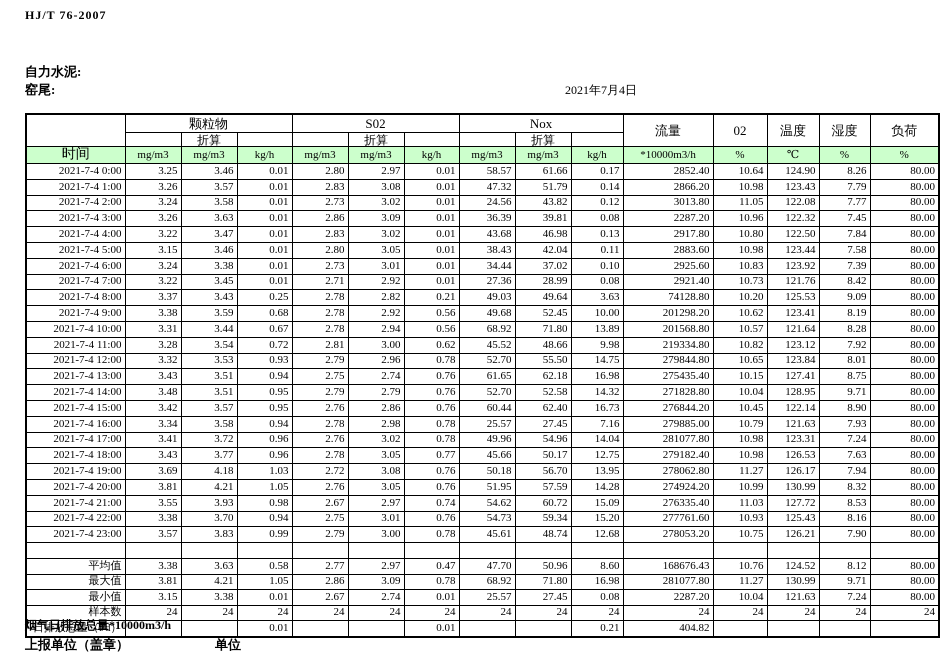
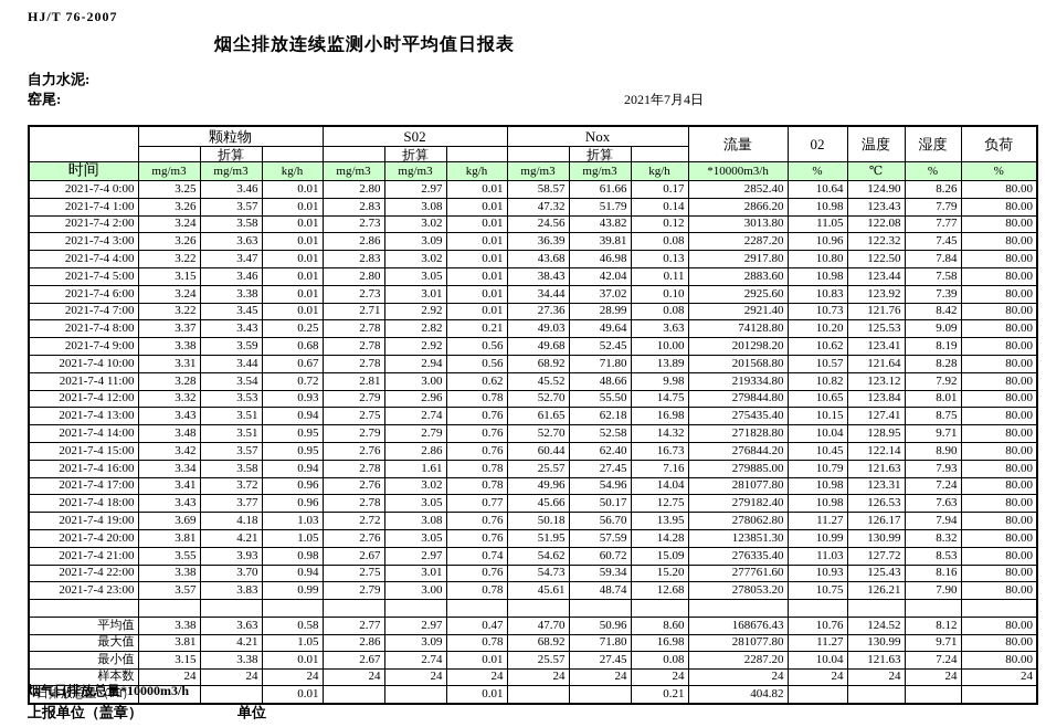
  HJ/T 76-2007
+ 烟尘排放连续监测小时平均值日报表
  自力水泥:
  窑尾:
  2021年7月4日
  	颗粒物	S02	Nox	流量	02	温度	湿度	负荷
  	折算			折算			折算
  时间	mg/m3	mg/m3	kg/h	mg/m3	mg/m3	kg/h	mg/m3	mg/m3	kg/h	*10000m3/h	%	℃	%	%
  2021-7-4 0:00	3.25	3.46	0.01	2.80	2.97	0.01	58.57	61.66	0.17	2852.40	10.64	124.90	8.26	80.00
  2021-7-4 1:00	3.26	3.57	0.01	2.83	3.08	0.01	47.32	51.79	0.14	2866.20	10.98	123.43	7.79	80.00
  2021-7-4 2:00	3.24	3.58	0.01	2.73	3.02	0.01	24.56	43.82	0.12	3013.80	11.05	122.08	7.77	80.00
  2021-7-4 3:00	3.26	3.63	0.01	2.86	3.09	0.01	36.39	39.81	0.08	2287.20	10.96	122.32	7.45	80.00
  2021-7-4 4:00	3.22	3.47	0.01	2.83	3.02	0.01	43.68	46.98	0.13	2917.80	10.80	122.50	7.84	80.00
  2021-7-4 5:00	3.15	3.46	0.01	2.80	3.05	0.01	38.43	42.04	0.11	2883.60	10.98	123.44	7.58	80.00
  2021-7-4 6:00	3.24	3.38	0.01	2.73	3.01	0.01	34.44	37.02	0.10	2925.60	10.83	123.92	7.39	80.00
  2021-7-4 7:00	3.22	3.45	0.01	2.71	2.92	0.01	27.36	28.99	0.08	2921.40	10.73	121.76	8.42	80.00
  2021-7-4 8:00	3.37	3.43	0.25	2.78	2.82	0.21	49.03	49.64	3.63	74128.80	10.20	125.53	9.09	80.00
  2021-7-4 9:00	3.38	3.59	0.68	2.78	2.92	0.56	49.68	52.45	10.00	201298.20	10.62	123.41	8.19	80.00
  2021-7-4 10:00	3.31	3.44	0.67	2.78	2.94	0.56	68.92	71.80	13.89	201568.80	10.57	121.64	8.28	80.00
  2021-7-4 11:00	3.28	3.54	0.72	2.81	3.00	0.62	45.52	48.66	9.98	219334.80	10.82	123.12	7.92	80.00
  2021-7-4 12:00	3.32	3.53	0.93	2.79	2.96	0.78	52.70	55.50	14.75	279844.80	10.65	123.84	8.01	80.00
  2021-7-4 13:00	3.43	3.51	0.94	2.75	2.74	0.76	61.65	62.18	16.98	275435.40	10.15	127.41	8.75	80.00
  2021-7-4 14:00	3.48	3.51	0.95	2.79	2.79	0.76	52.70	52.58	14.32	271828.80	10.04	128.95	9.71	80.00
  2021-7-4 15:00	3.42	3.57	0.95	2.76	2.86	0.76	60.44	62.40	16.73	276844.20	10.45	122.14	8.90	80.00
- 2021-7-4 16:00	3.34	3.58	0.94	2.78	2.98	0.78	25.57	27.45	7.16	279885.00	10.79	121.63	7.93	80.00
+ 2021-7-4 16:00	3.34	3.58	0.94	2.78	1.61	0.78	25.57	27.45	7.16	279885.00	10.79	121.63	7.93	80.00
  2021-7-4 17:00	3.41	3.72	0.96	2.76	3.02	0.78	49.96	54.96	14.04	281077.80	10.98	123.31	7.24	80.00
  2021-7-4 18:00	3.43	3.77	0.96	2.78	3.05	0.77	45.66	50.17	12.75	279182.40	10.98	126.53	7.63	80.00
  2021-7-4 19:00	3.69	4.18	1.03	2.72	3.08	0.76	50.18	56.70	13.95	278062.80	11.27	126.17	7.94	80.00
- 2021-7-4 20:00	3.81	4.21	1.05	2.76	3.05	0.76	51.95	57.59	14.28	274924.20	10.99	130.99	8.32	80.00
+ 2021-7-4 20:00	3.81	4.21	1.05	2.76	3.05	0.76	51.95	57.59	14.28	123851.30	10.99	130.99	8.32	80.00
  2021-7-4 21:00	3.55	3.93	0.98	2.67	2.97	0.74	54.62	60.72	15.09	276335.40	11.03	127.72	8.53	80.00
  2021-7-4 22:00	3.38	3.70	0.94	2.75	3.01	0.76	54.73	59.34	15.20	277761.60	10.93	125.43	8.16	80.00
  2021-7-4 23:00	3.57	3.83	0.99	2.79	3.00	0.78	45.61	48.74	12.68	278053.20	10.75	126.21	7.90	80.00
  平均值	3.38	3.63	0.58	2.77	2.97	0.47	47.70	50.96	8.60	168676.43	10.76	124.52	8.12	80.00
  最大值	3.81	4.21	1.05	2.86	3.09	0.78	68.92	71.80	16.98	281077.80	11.27	130.99	9.71	80.00
  最小值	3.15	3.38	0.01	2.67	2.74	0.01	25.57	27.45	0.08	2287.20	10.04	121.63	7.24	80.00
  样本数	24	24	24	24	24	24	24	24	24	24	24	24	24	24
  日排放总量（t/d）			0.01			0.01			0.21	404.82
  烟气日排放总量*10000m3/h
  上报单位（盖章）
  单位
